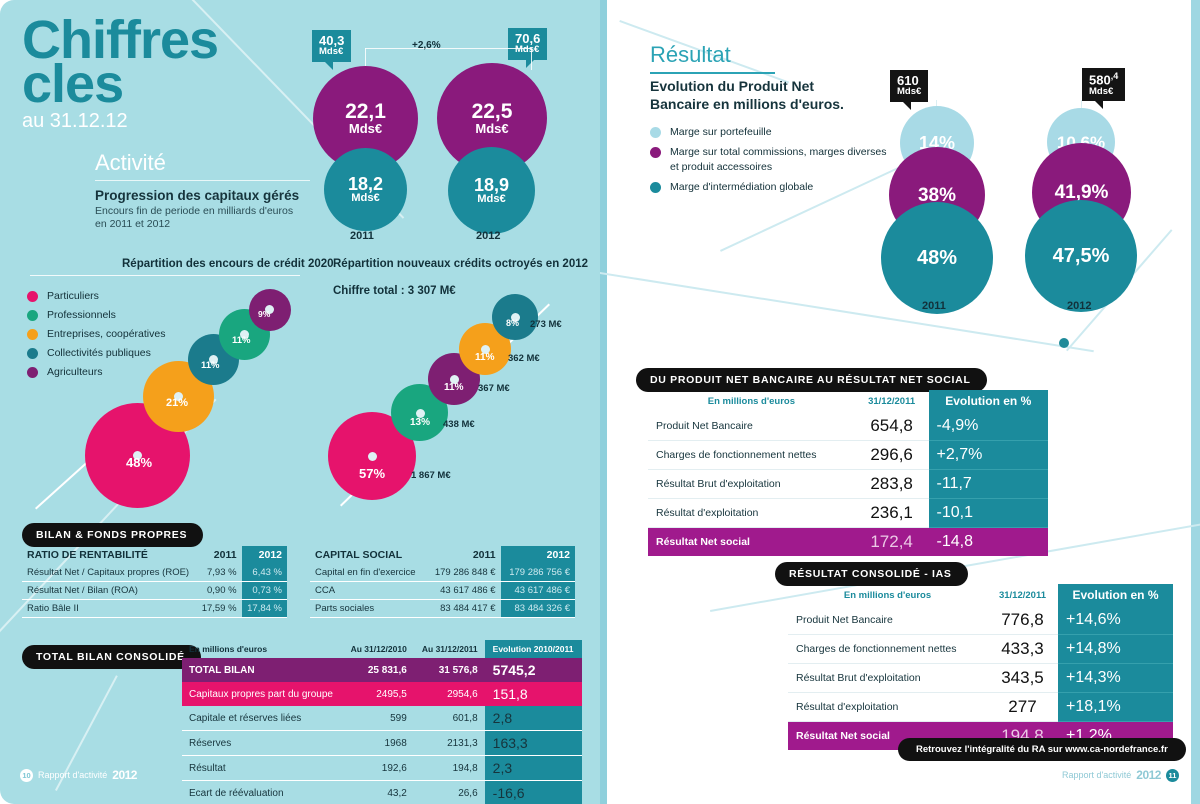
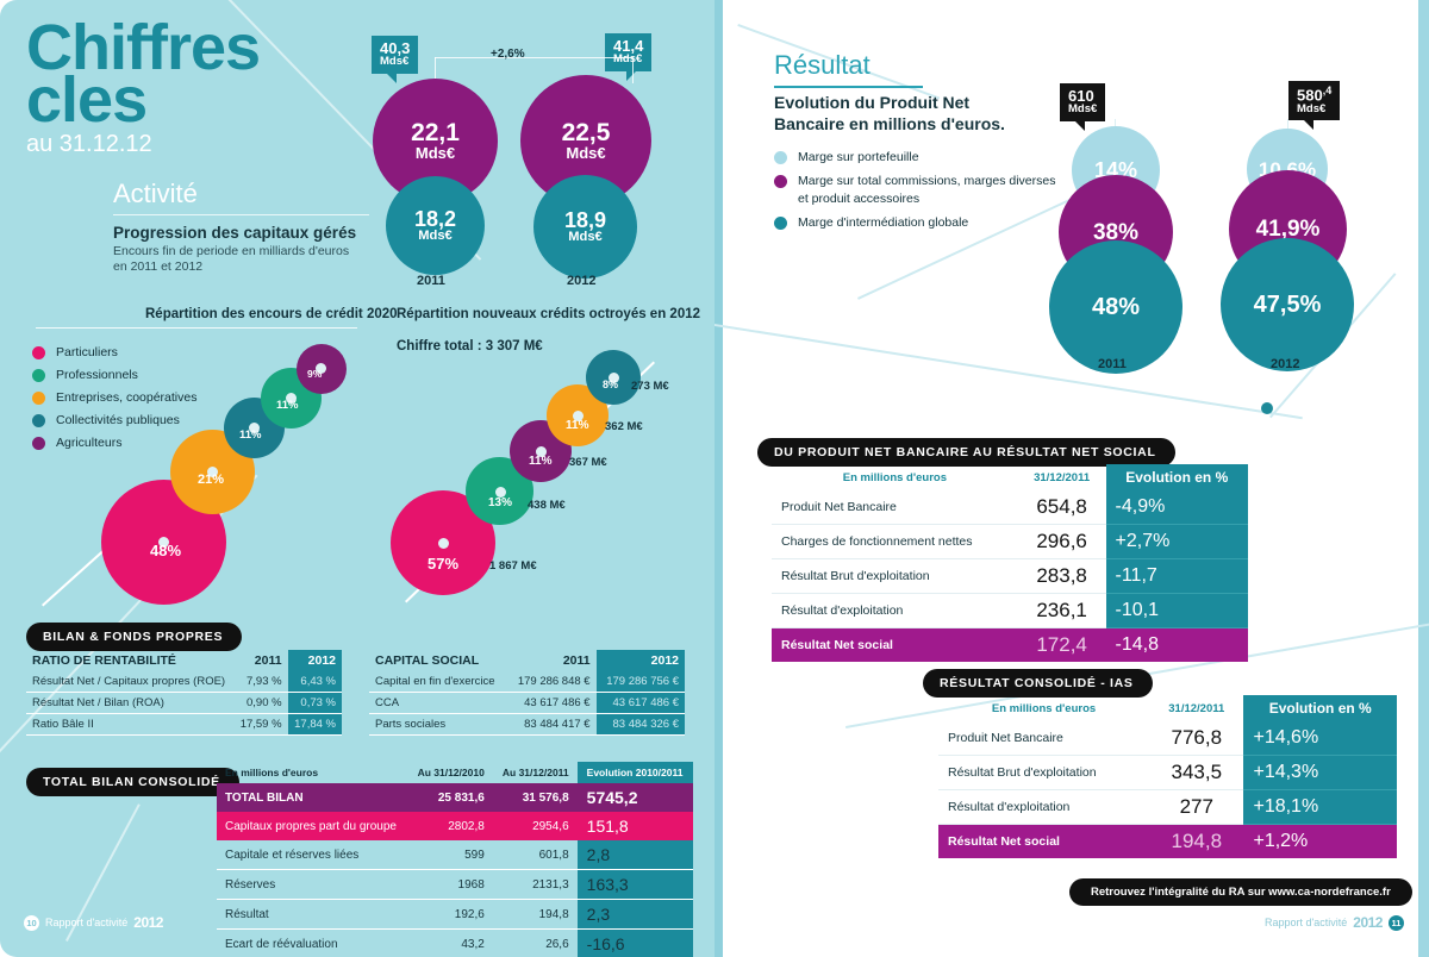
  Chiffres
  cles
  au 31.12.12
  Activité
  Progression des capitaux gérés
  Encours fin de periode en milliards d'euros
  en 2011 et 2012
  40,3
  Mds€
- 70,6
+ 41,4
  Mds€
  +2,6%
  22,1
  Mds€
  18,2
  Mds€
  22,5
  Mds€
  18,9
  Mds€
  2011
  2012
  Répartition des encours de crédit 2020
  Particuliers
  Professionnels
  Entreprises, coopératives
  Collectivités publiques
  Agriculteurs
  48%
  21%
  11%
  11%
  9%
  Répartition nouveaux crédits octroyés en 2012
  Chiffre total : 3 307 M€
  57%
  1 867 M€
  13%
  438 M€
  11%
  367 M€
  11%
  362 M€
  8%
  273 M€
  BILAN & FONDS PROPRES
  RATIO DE RENTABILITÉ	2011	2012
  Résultat Net / Capitaux propres (ROE)	7,93 %	6,43 %
  Résultat Net / Bilan (ROA)	0,90 %	0,73 %
  Ratio Bâle II	17,59 %	17,84 %
  CAPITAL SOCIAL	2011	2012
  Capital en fin d'exercice	179 286 848 €	179 286 756 €
  CCA	43 617 486 €	43 617 486 €
  Parts sociales	83 484 417 €	83 484 326 €
  TOTAL BILAN CONSOLIDÉ
  En millions d'euros	Au 31/12/2010	Au 31/12/2011	Evolution 2010/2011
  TOTAL BILAN	25 831,6	31 576,8	5745,2
- Capitaux propres part du groupe	2495,5	2954,6	151,8
+ Capitaux propres part du groupe	2802,8	2954,6	151,8
  Capitale et réserves liées	599	601,8	2,8
  Réserves	1968	2131,3	163,3
  Résultat	192,6	194,8	2,3
  Ecart de réévaluation	43,2	26,6	-16,6
  10
  Rapport d'activité
  2012
  Résultat
  Evolution du Produit Net
  Bancaire en millions d'euros.
  Marge sur portefeuille
  Marge sur total commissions, marges diverses
  et produit accessoires
  Marge d'intermédiation globale
  610
  Mds€
  580,4
  Mds€
  14%
  38%
  48%
  10,6%
  41,9%
  47,5%
  2011
  2012
  DU PRODUIT NET BANCAIRE AU RÉSULTAT NET SOCIAL
  En millions d'euros	31/12/2011	Evolution en %
  Produit Net Bancaire	654,8	-4,9%
  Charges de fonctionnement nettes	296,6	+2,7%
  Résultat Brut d'exploitation	283,8	-11,7
  Résultat d'exploitation	236,1	-10,1
  Résultat Net social	172,4	-14,8
  RÉSULTAT CONSOLIDÉ - IAS
  En millions d'euros	31/12/2011	Evolution en %
  Produit Net Bancaire	776,8	+14,6%
- Charges de fonctionnement nettes	433,3	+14,8%
  Résultat Brut d'exploitation	343,5	+14,3%
  Résultat d'exploitation	277	+18,1%
  Résultat Net social	194,8	+1,2%
  Retrouvez l'intégralité du RA sur www.ca-nordefrance.fr
  Rapport d'activité
  2012
  11
